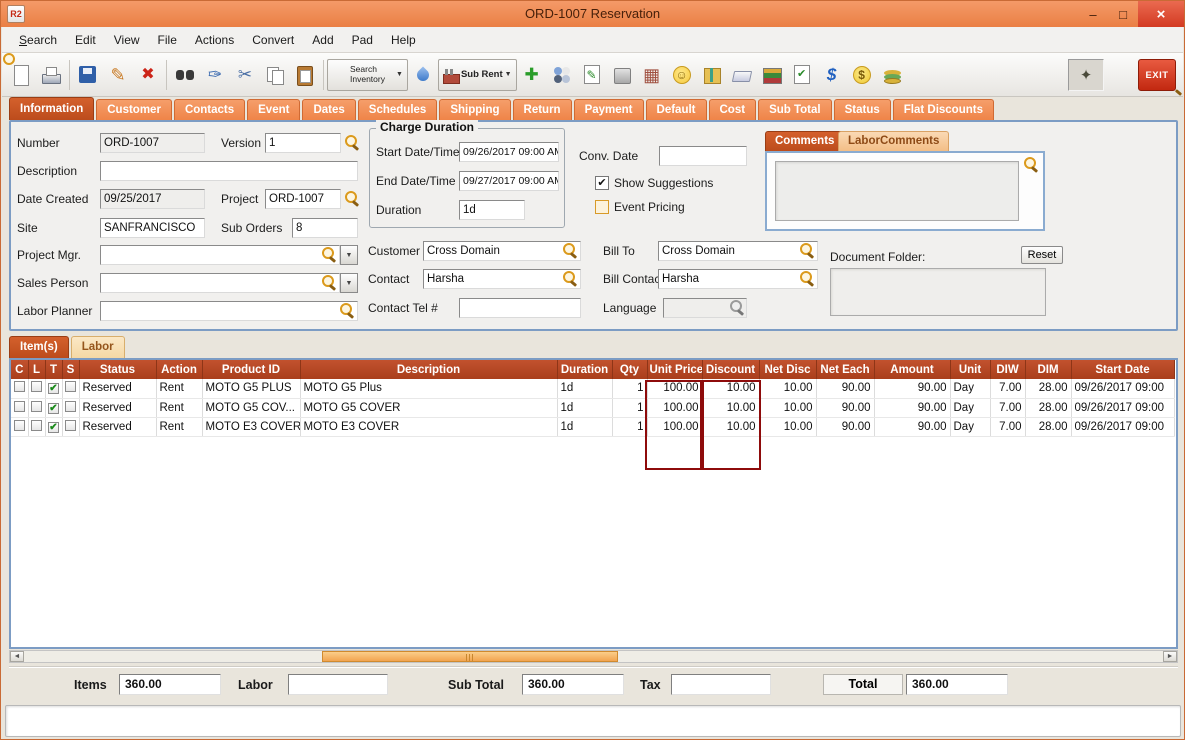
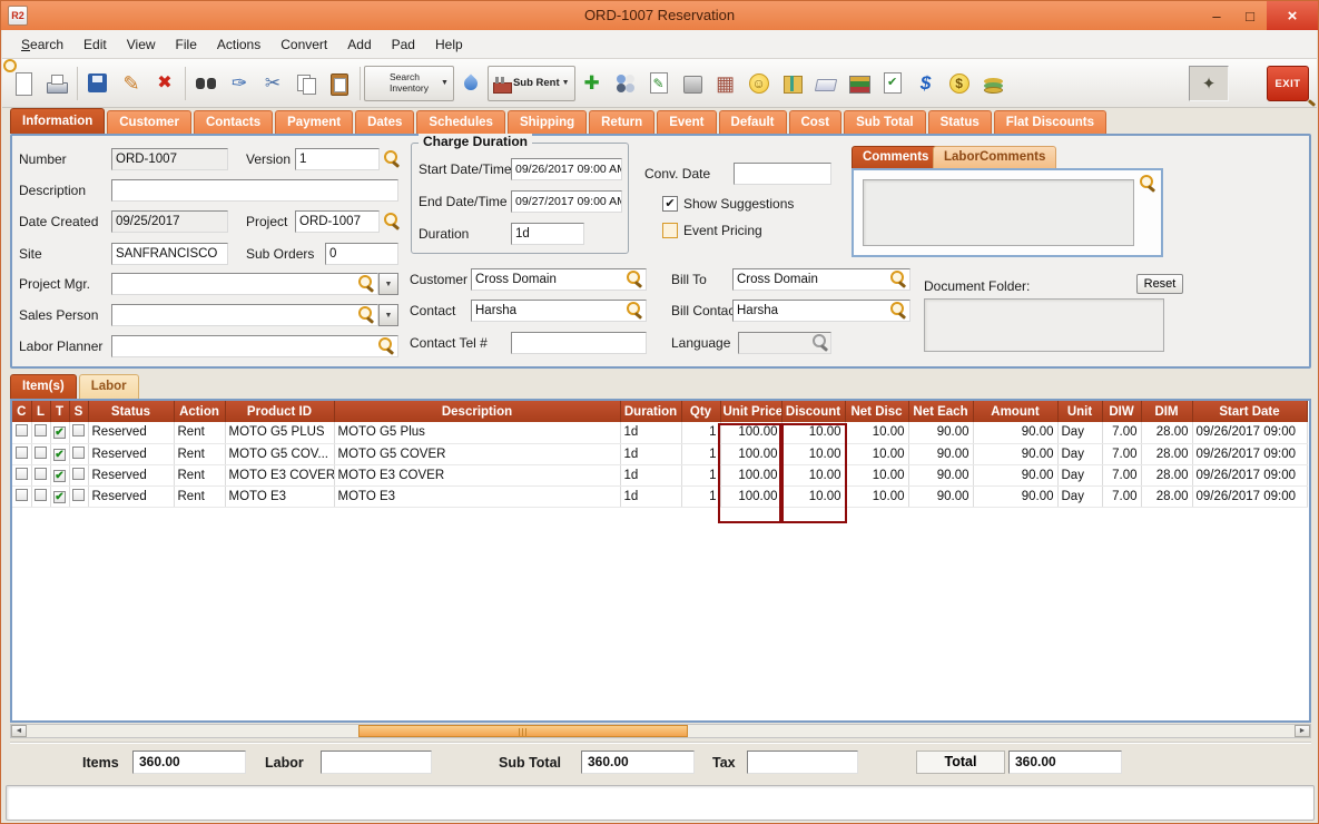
  R2
  ORD-1007 Reservation
  –
  □
  ×
  Search
  Edit
  View
  File
  Actions
  Convert
  Add
  Pad
  Help
  ✎
  ✖
  ✑
  ✂
  Search Inventory
  Sub Rent
  ✚
  ✎
  ▦
  ☺
  ✔
  $
  $
  ✦
  EXIT
  Information
  Customer
  Contacts
- Event
+ Payment
  Dates
  Schedules
  Shipping
  Return
- Payment
+ Event
  Default
  Cost
  Sub Total
  Status
  Flat Discounts
  Number
  ORD-1007
  Version
  1
  Description
  Date Created
  09/25/2017
  Project
  ORD-1007
  Site
  SANFRANCISCO
  Sub Orders
- 8
+ 0
  Project Mgr.
  Sales Person
  Labor Planner
  Charge Duration
  Start Date/Time
  09/26/2017 09:00 AM
  End Date/Time
  09/27/2017 09:00 AM
  Duration
  1d
  Conv. Date
  ✔
  Show Suggestions
  Event Pricing
  Customer
  Cross Domain
  Bill To
  Cross Domain
  Contact
  Harsha
  Bill Conta
  Harsha
  Contact Tel #
  Language
  Comments
  LaborComments
  Document Folder:
  Reset
  Item(s)
  Labor
  C	L	T	S	Status	Action	Product ID	Description	Duration	Qty	Unit Price	Discount	Net Disc	Net Each	Amount	Unit	DIW	DIM	Start Date
  		✔		Reserved	Rent	MOTO G5 PLUS	MOTO G5 Plus	1d	1	100.00	10.00	10.00	90.00	90.00	Day	7.00	28.00	09/26/2017 09:00
  		✔		Reserved	Rent	MOTO G5 COV...	MOTO G5 COVER	1d	1	100.00	10.00	10.00	90.00	90.00	Day	7.00	28.00	09/26/2017 09:00
  		✔		Reserved	Rent	MOTO E3 COVER	MOTO E3 COVER	1d	1	100.00	10.00	10.00	90.00	90.00	Day	7.00	28.00	09/26/2017 09:00
+ 		✔		Reserved	Rent	MOTO E3	MOTO E3	1d	1	100.00	10.00	10.00	90.00	90.00	Day	7.00	28.00	09/26/2017 09:00
  Items
  360.00
  Labor
  Sub Total
  360.00
  Tax
  Total
  360.00
